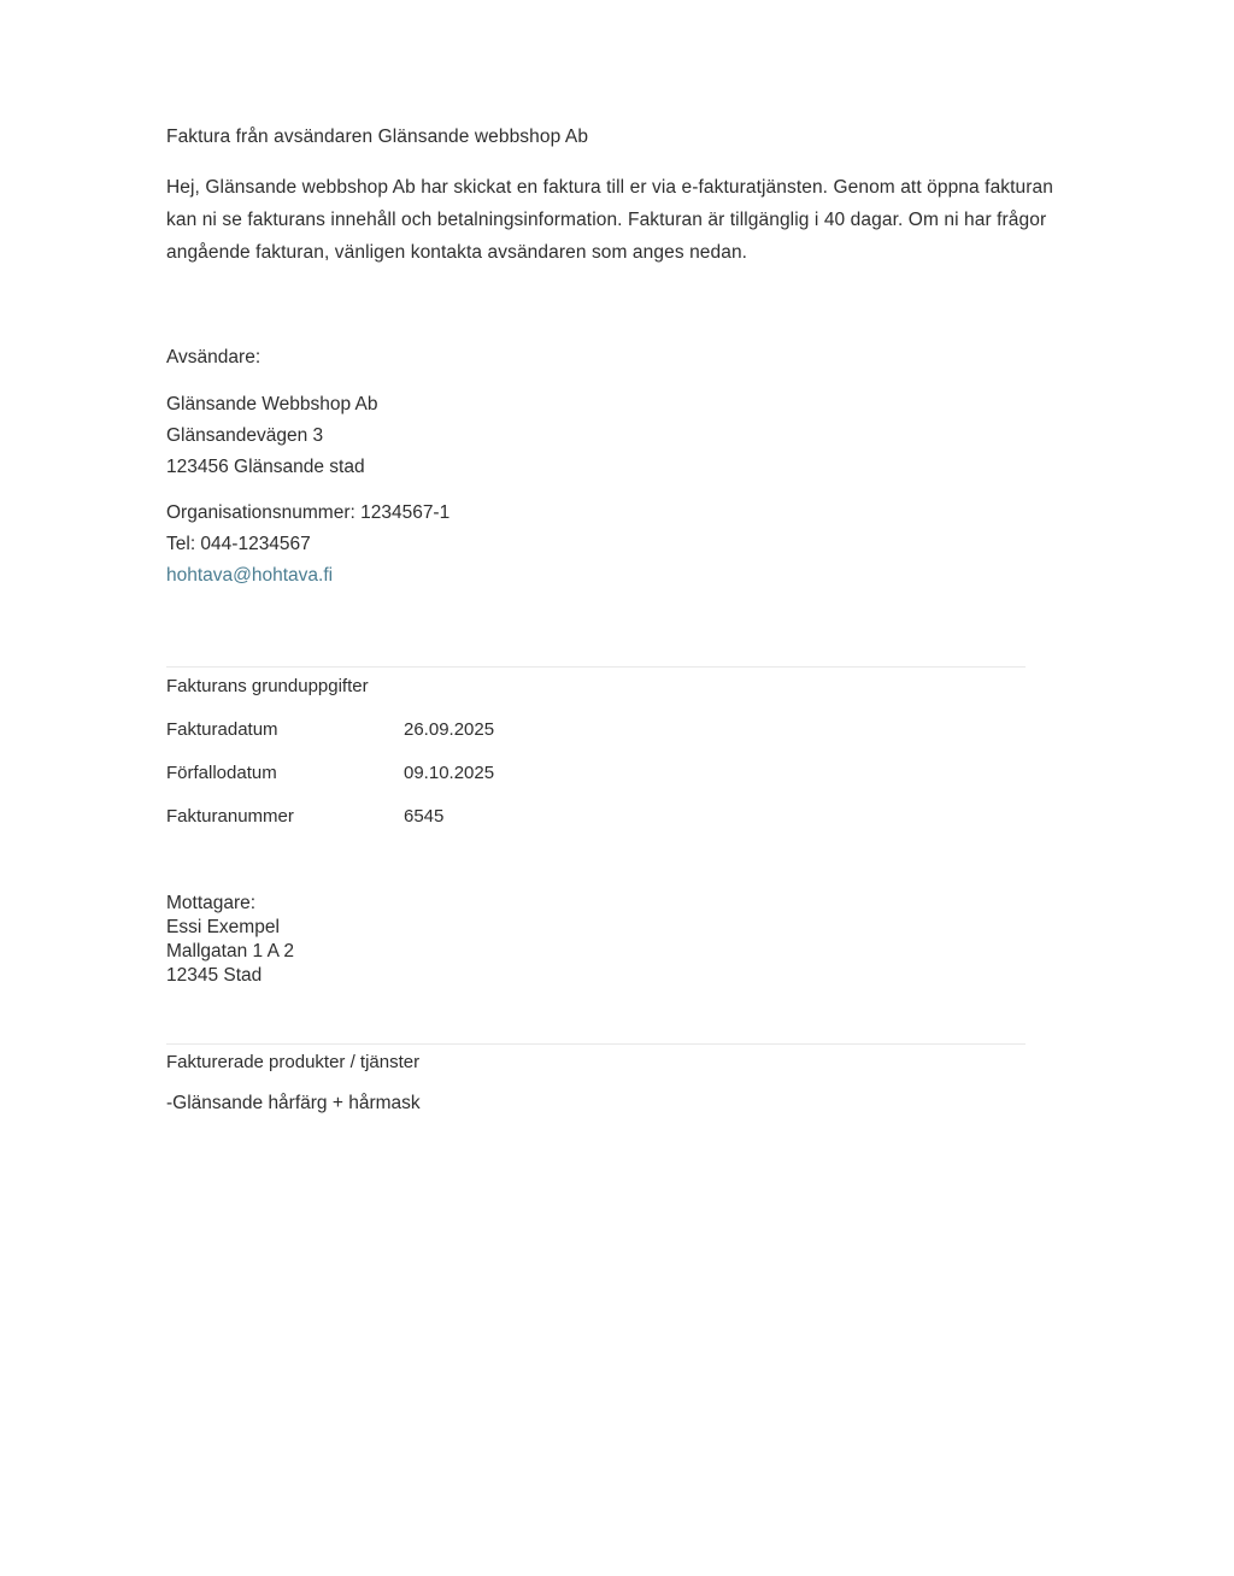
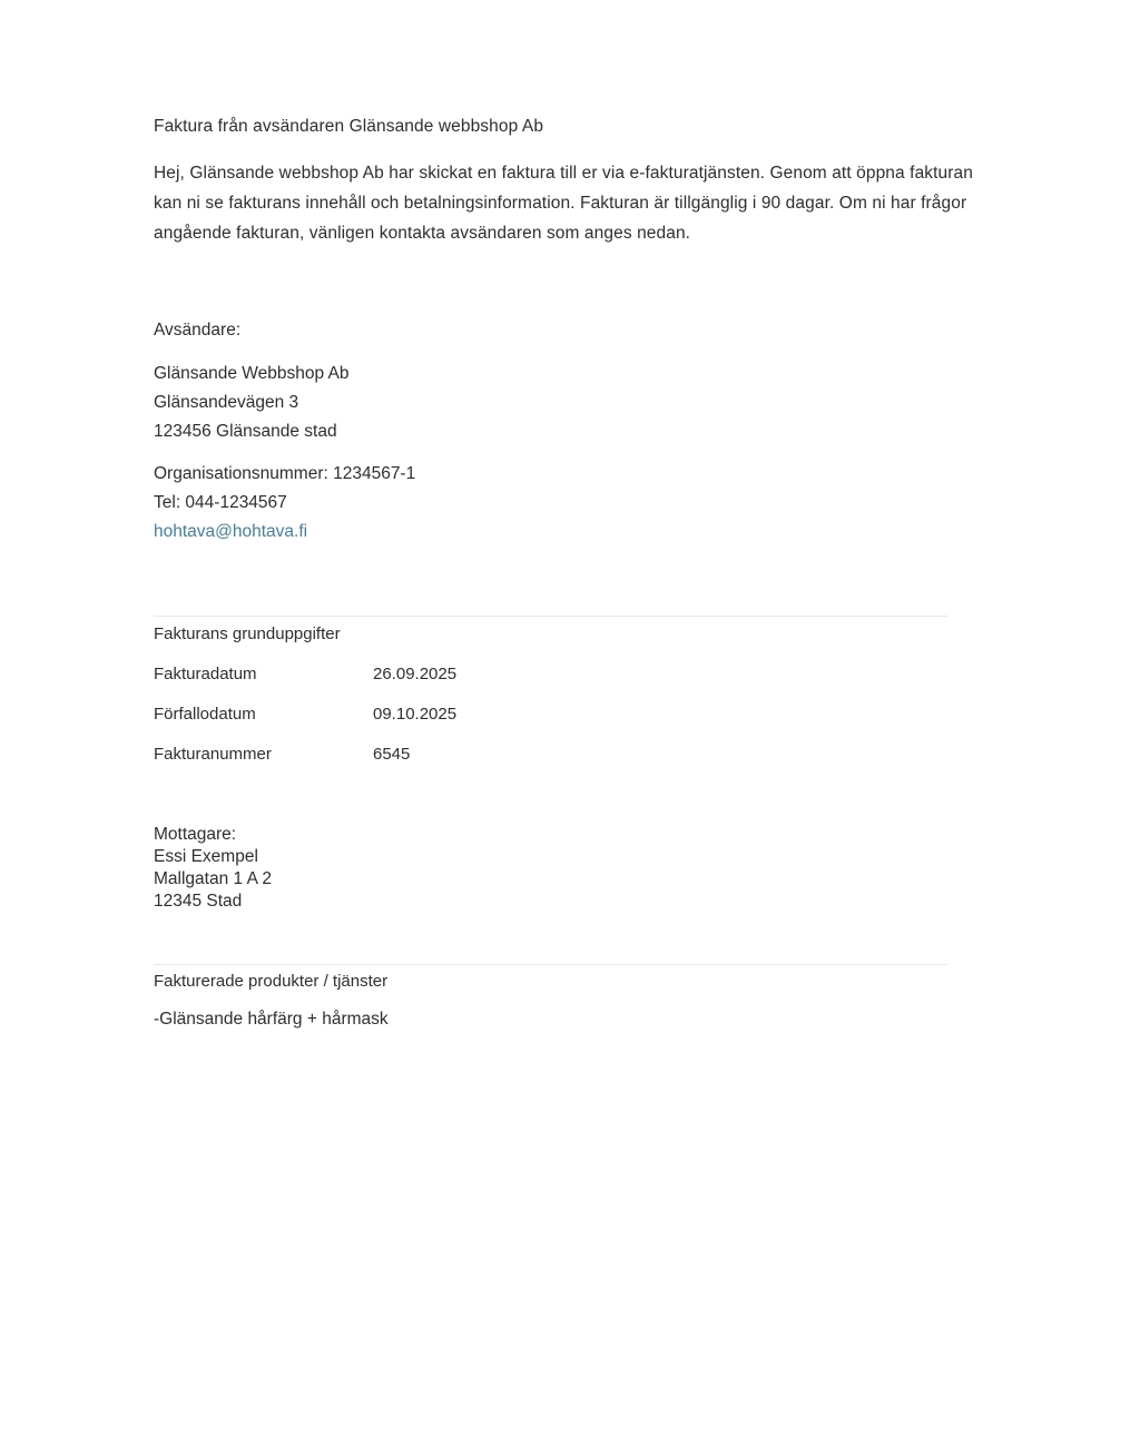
  Faktura från avsändaren Glänsande webbshop Ab
- Hej, Glänsande webbshop Ab har skickat en faktura till er via e-fakturatjänsten. Genom att öppna fakturan kan ni se fakturans innehåll och betalningsinformation. Fakturan är tillgänglig i 40 dagar. Om ni har frågor angående fakturan, vänligen kontakta avsändaren som anges nedan.
+ Hej, Glänsande webbshop Ab har skickat en faktura till er via e-fakturatjänsten. Genom att öppna fakturan kan ni se fakturans innehåll och betalningsinformation. Fakturan är tillgänglig i 90 dagar. Om ni har frågor angående fakturan, vänligen kontakta avsändaren som anges nedan.
  Avsändare:
  Glänsande Webbshop Ab
  Glänsandevägen 3
  123456 Glänsande stad
  Organisationsnummer: 1234567-1
  Tel: 044-1234567
  hohtava@hohtava.fi
  Fakturans grunduppgifter
  Fakturadatum
  26.09.2025
  Förfallodatum
  09.10.2025
  Fakturanummer
  6545
  Mottagare:
  Essi Exempel
  Mallgatan 1 A 2
  12345 Stad
  Fakturerade produkter / tjänster
  -Glänsande hårfärg + hårmask
